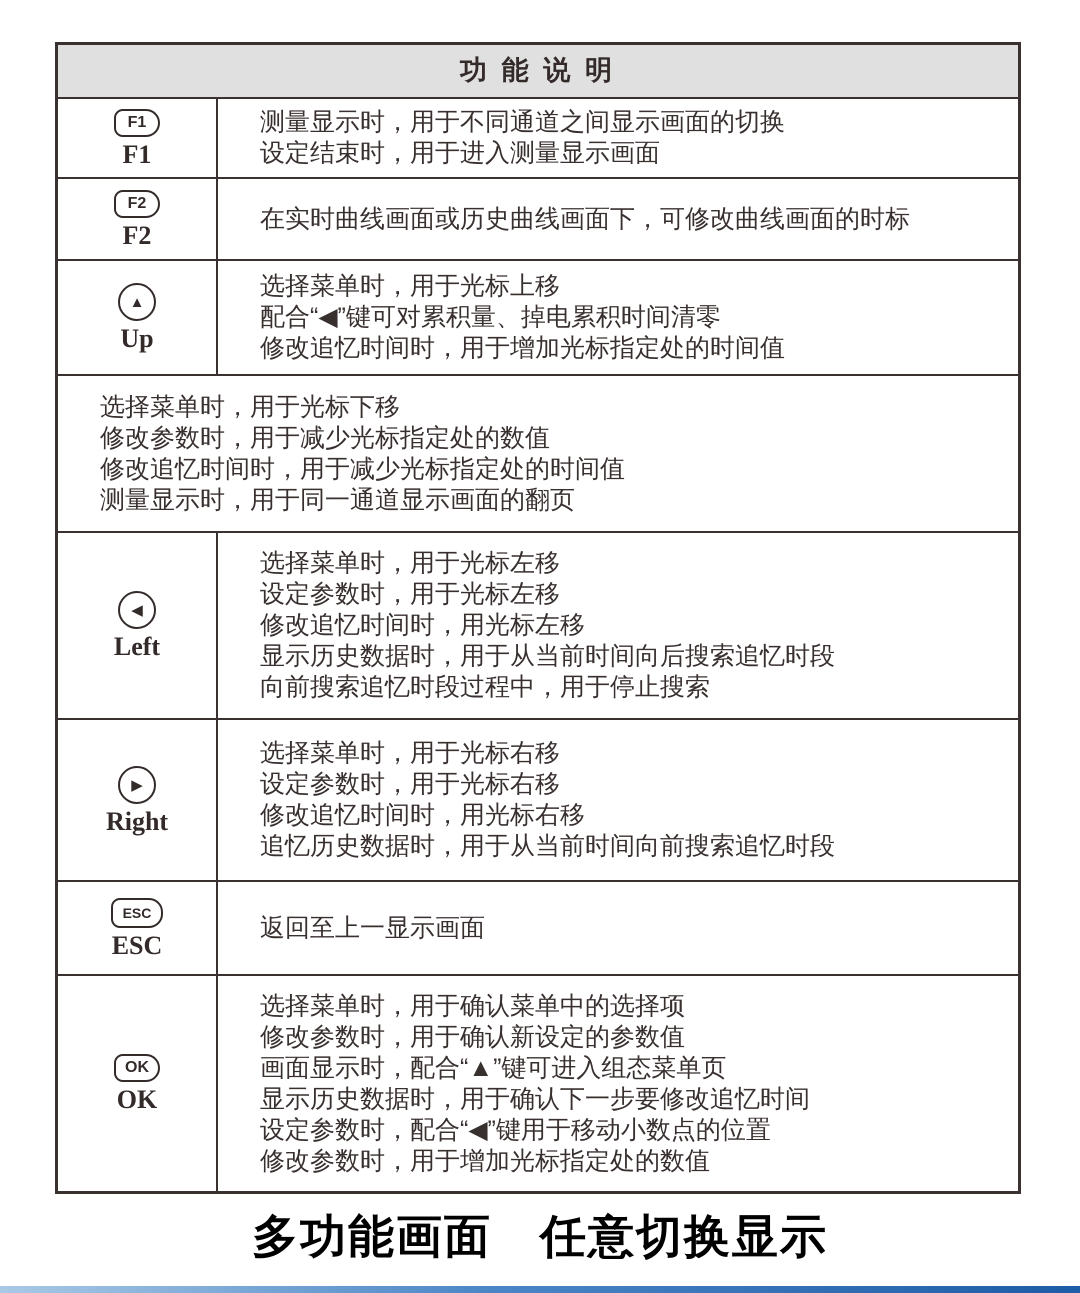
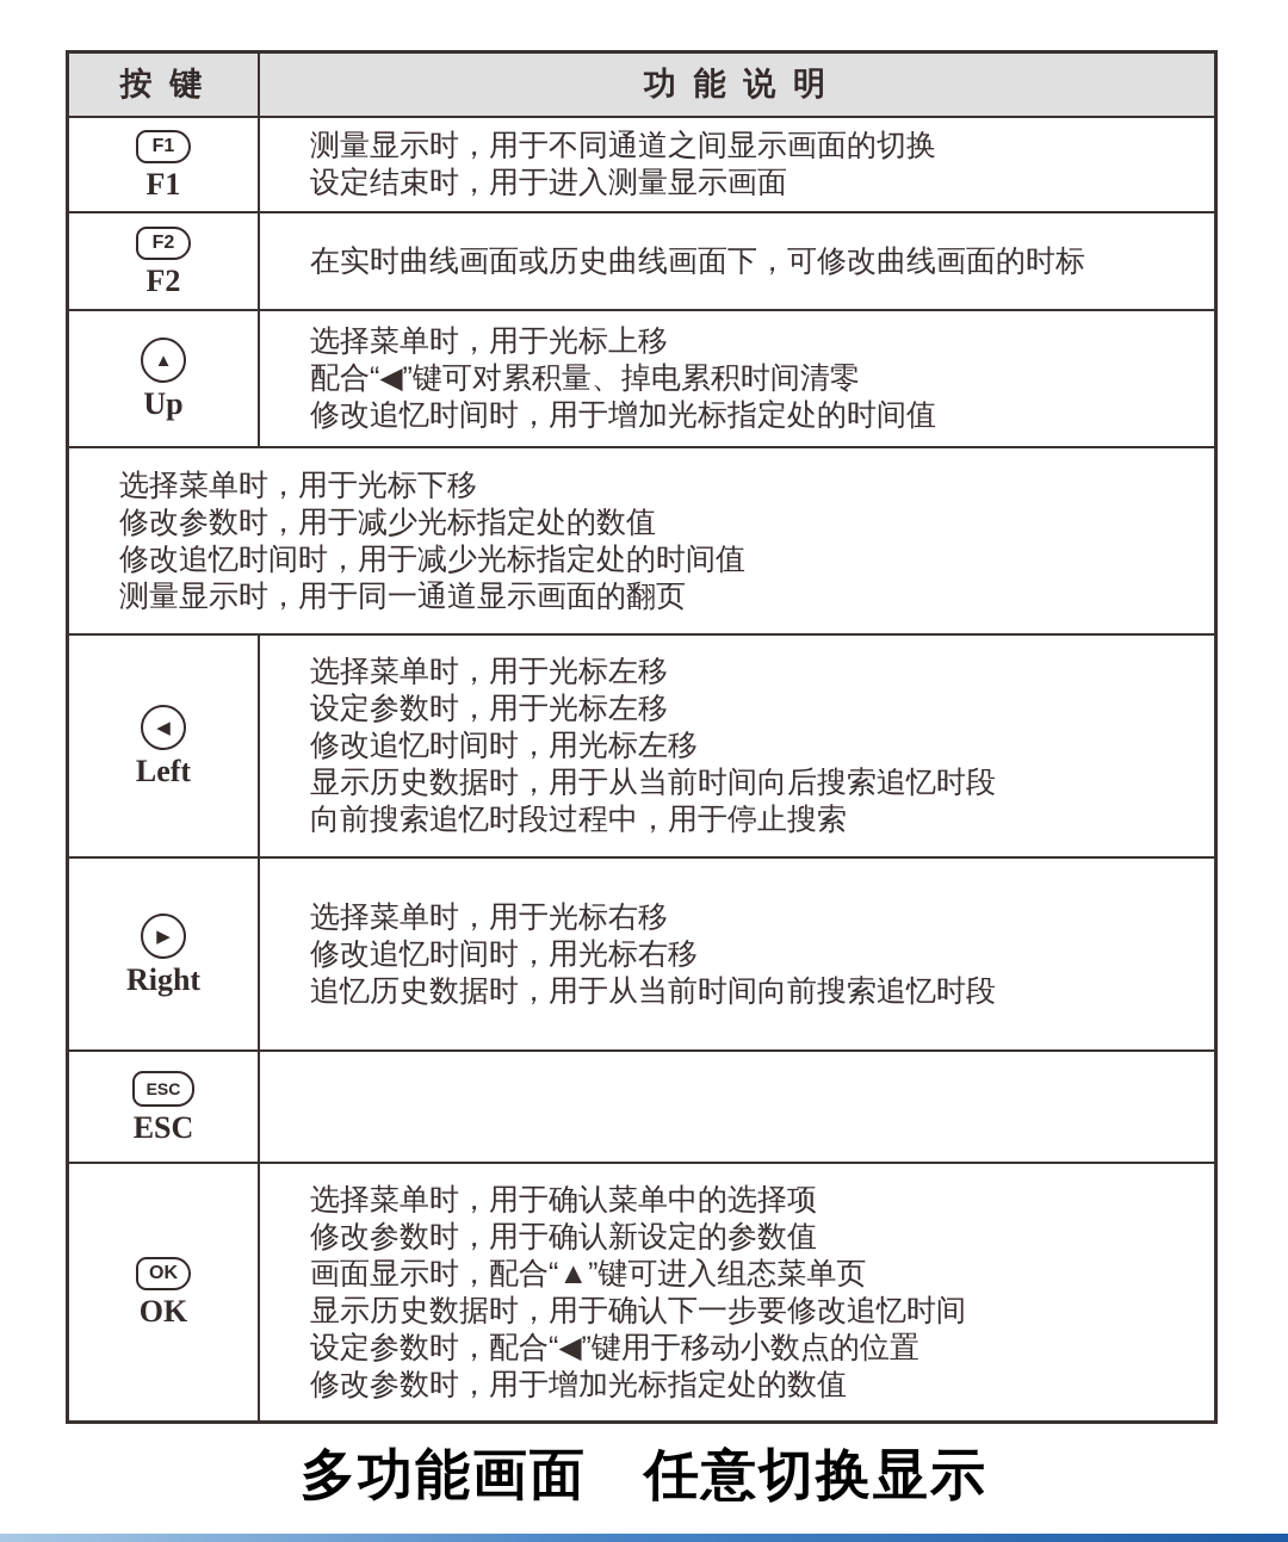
+ 按 键
  功 能 说 明
  F1
  F1
  测量显示时，用于不同通道之间显示画面的切换
  设定结束时，用于进入测量显示画面
  F2
  F2
  在实时曲线画面或历史曲线画面下，可修改曲线画面的时标
  ▲
  Up
  选择菜单时，用于光标上移
  配合“◀”键可对累积量、掉电累积时间清零
  修改追忆时间时，用于增加光标指定处的时间值
  选择菜单时，用于光标下移
  修改参数时，用于减少光标指定处的数值
  修改追忆时间时，用于减少光标指定处的时间值
  测量显示时，用于同一通道显示画面的翻页
  ◀
  Left
  选择菜单时，用于光标左移
  设定参数时，用于光标左移
  修改追忆时间时，用光标左移
  显示历史数据时，用于从当前时间向后搜索追忆时段
  向前搜索追忆时段过程中，用于停止搜索
  ▶
  Right
  选择菜单时，用于光标右移
- 设定参数时，用于光标右移
  修改追忆时间时，用光标右移
  追忆历史数据时，用于从当前时间向前搜索追忆时段
  ESC
  ESC
- 返回至上一显示画面
  OK
  OK
  选择菜单时，用于确认菜单中的选择项
  修改参数时，用于确认新设定的参数值
  画面显示时，配合“▲”键可进入组态菜单页
  显示历史数据时，用于确认下一步要修改追忆时间
  设定参数时，配合“◀”键用于移动小数点的位置
  修改参数时，用于增加光标指定处的数值
  多功能画面 任意切换显示
